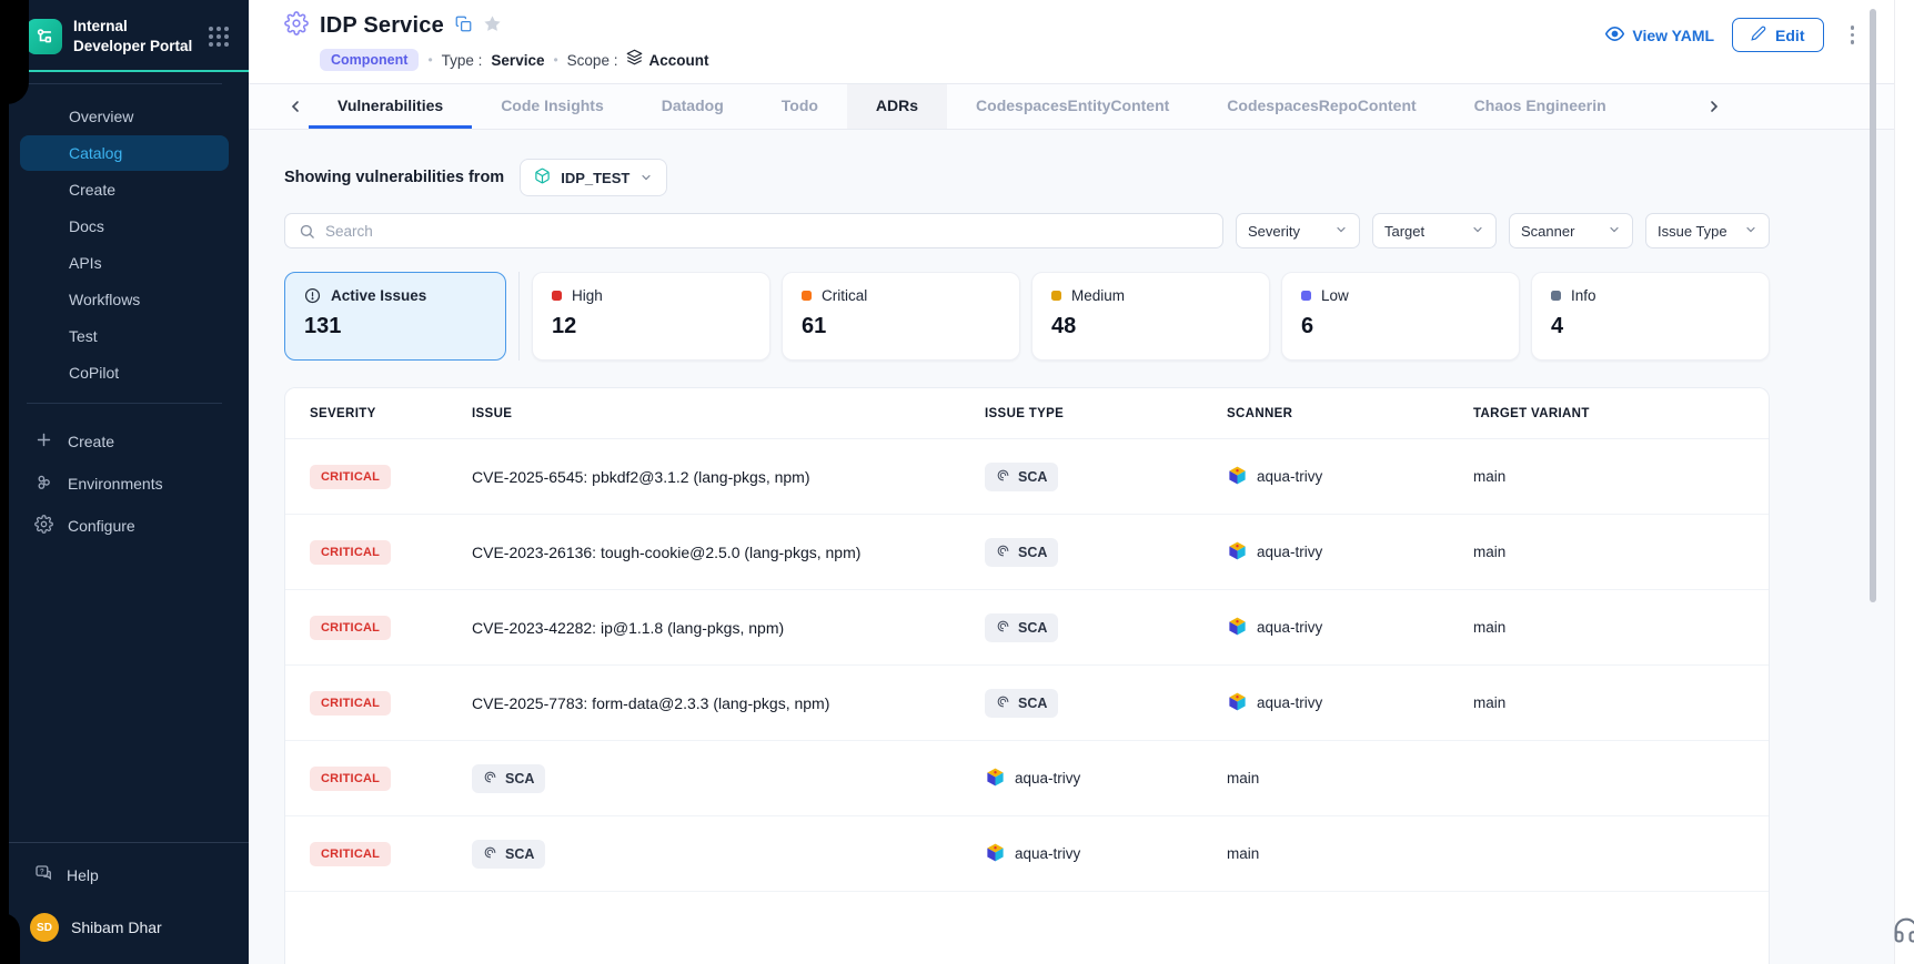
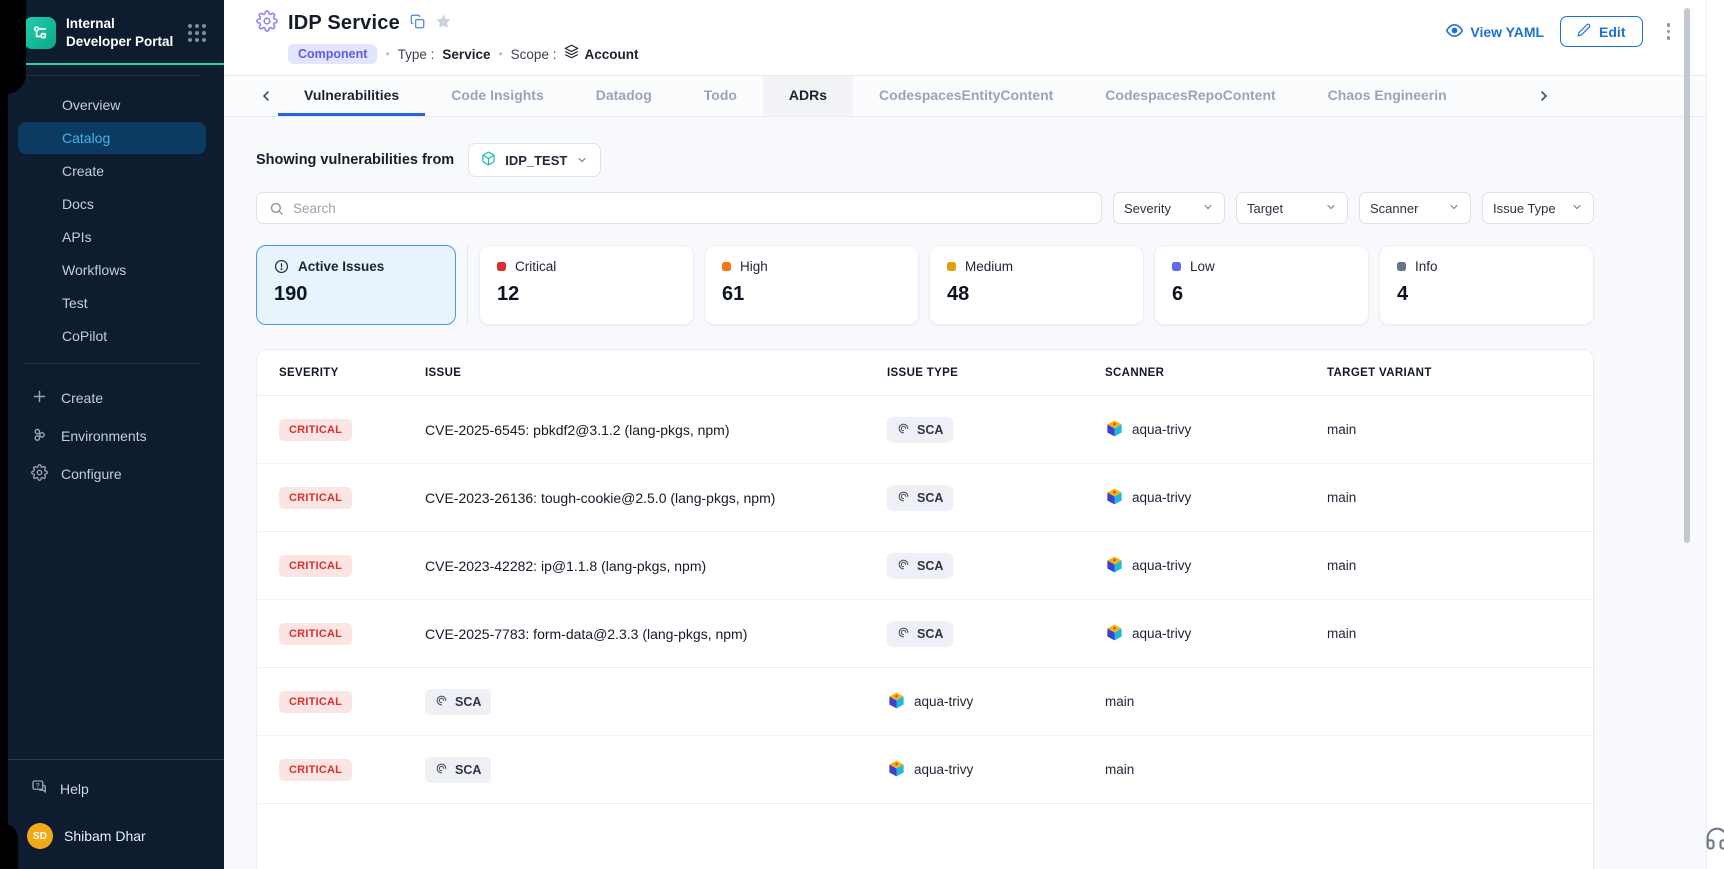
  Internal Developer Portal
  Overview
  Catalog
  Create
  Docs
  APIs
  Workflows
  Test
  CoPilot
  Create
  Environments
  Configure
  Help
  SD
  Shibam Dhar
  IDP Service
  Component
  •
  Type :
  Service
  •
  Scope :
  Account
  View YAML
  Edit
  Vulnerabilities
  Code Insights
  Datadog
  Todo
  ADRs
  CodespacesEntityContent
  CodespacesRepoContent
  Chaos Engineerin
  Showing vulnerabilities from
  IDP_TEST
  Search
  Severity
  Target
  Scanner
  Issue Type
  Active Issues
- 131
+ 190
- High
+ Critical
  12
- Critical
+ High
  61
  Medium
  48
  Low
  6
  Info
  4
  SEVERITY
  ISSUE
  ISSUE TYPE
  SCANNER
  TARGET VARIANT
  CRITICAL
  CVE-2025-6545: pbkdf2@3.1.2 (lang-pkgs, npm)
  SCA
  aqua-trivy
  main
  CRITICAL
  CVE-2023-26136: tough-cookie@2.5.0 (lang-pkgs, npm)
  SCA
  aqua-trivy
  main
  CRITICAL
  CVE-2023-42282: ip@1.1.8 (lang-pkgs, npm)
  SCA
  aqua-trivy
  main
  CRITICAL
  CVE-2025-7783: form-data@2.3.3 (lang-pkgs, npm)
  SCA
  aqua-trivy
  main
  CRITICAL
  SCA
  aqua-trivy
  main
  CRITICAL
  SCA
  aqua-trivy
  main
